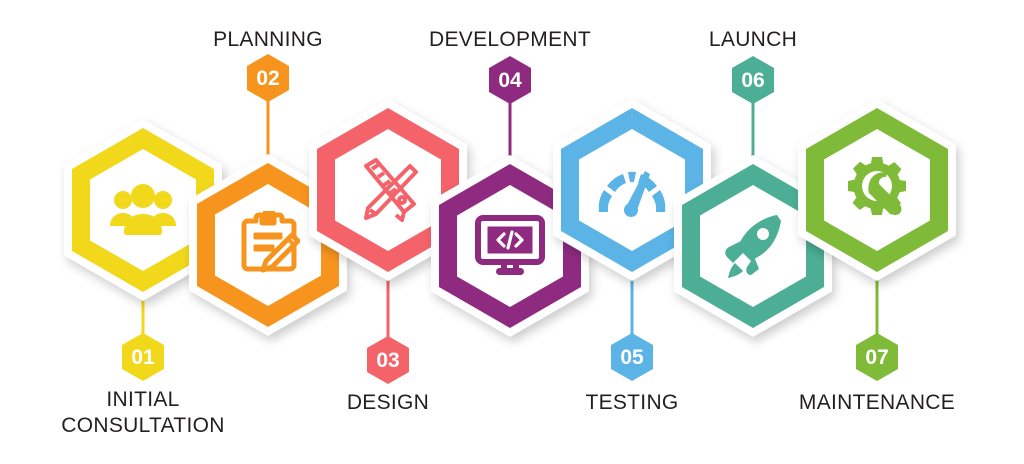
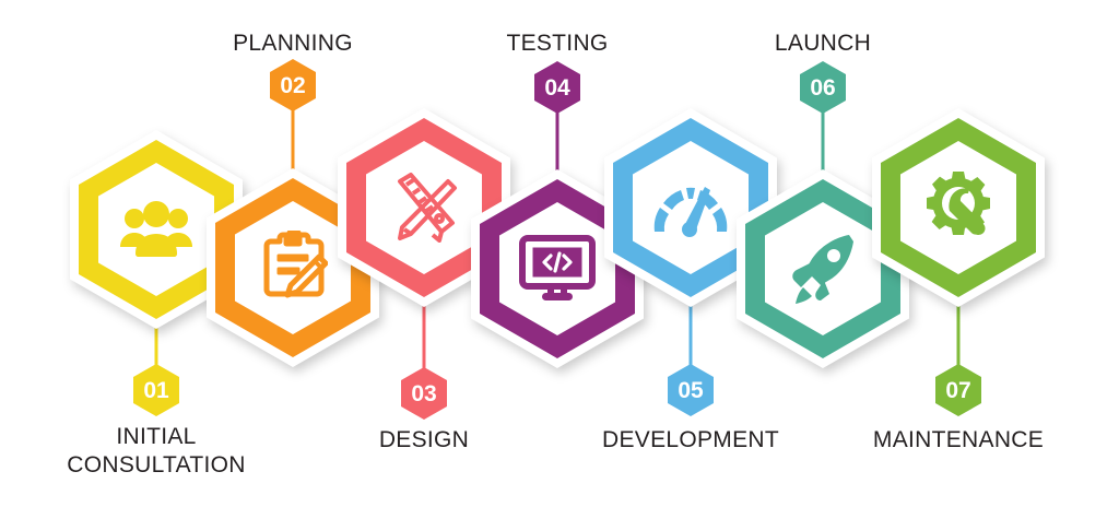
  01
  INITIAL
  CONSULTATION
  02
  PLANNING
  03
  DESIGN
  04
- DEVELOPMENT
+ TESTING
  05
- TESTING
+ DEVELOPMENT
  06
  LAUNCH
  07
  MAINTENANCE
